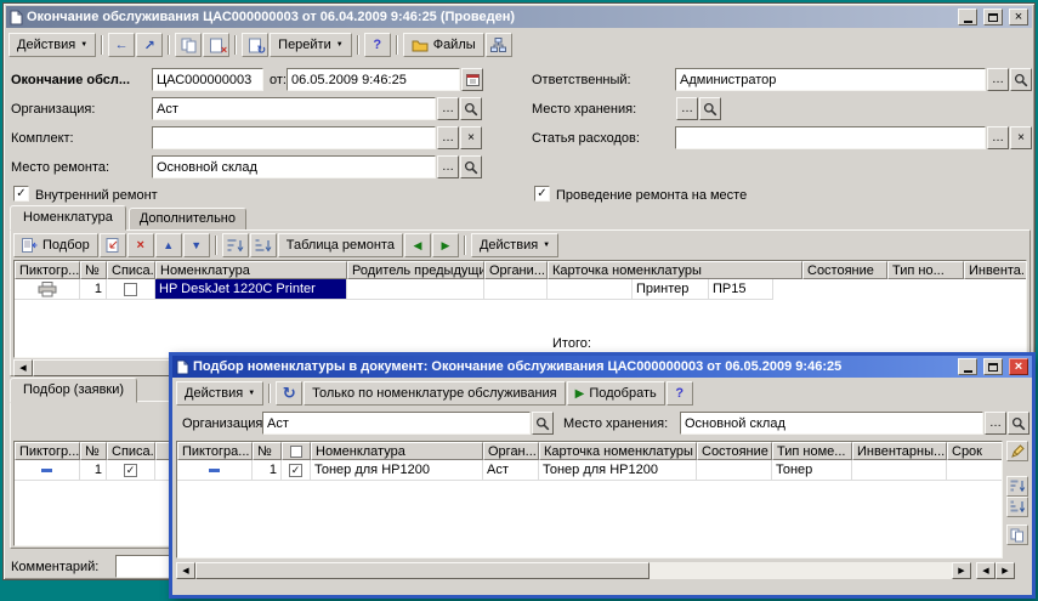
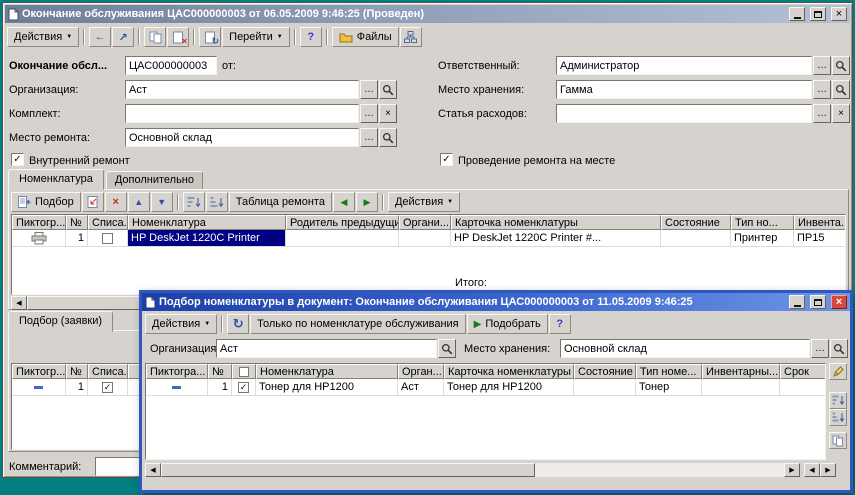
- Окончание обслуживания ЦАС000000003 от 06.04.2009 9:46:25 (Проведен)
+ Окончание обслуживания ЦАС000000003 от 06.05.2009 9:46:25 (Проведен)
  ×
  Действия
  ←
  ↗
  ×
  ↻
  Перейти
  ?
  Файлы
  Окончание обсл...
  ЦАС000000003
  от:
- 06.05.2009 9:46:25
  Ответственный:
  Администратор
  …
  Организация:
  Аст
  …
  Место хранения:
+ Гамма
  …
  Комплект:
  …
  ×
  Статья расходов:
  …
  ×
  Место ремонта:
  Основной склад
  …
  ✓
  Внутренний ремонт
  ✓
  Проведение ремонта на месте
  Номенклатура
  Дополнительно
  Подбор
  ×
  ▲
  ▼
  Таблица ремонта
  ◀
  ▶
  Действия
  Пиктогр...
  №
  Списа.
  Номенклатура
  Родитель предыдущи
  Органи...
  Карточка номенклатуры
  Состояние
  Тип но...
  Инвента.
  1
  HP DeskJet 1220C Printer
+ HP DeskJet 1220C Printer #...
  Принтер
  ПР15
  Итого:
  Подбор (заявки)
  Пиктогр...
  №
  Списа.
  1
  ✓
  Комментарий:
- Подбор номенклатуры в документ: Окончание обслуживания ЦАС000000003 от 06.05.2009 9:46:25
+ Подбор номенклатуры в документ: Окончание обслуживания ЦАС000000003 от 11.05.2009 9:46:25
  ×
  Действия
  ↻
  Только по номенклатуре обслуживания
  ▶
  Подобрать
  ?
  Организация
  Аст
  Место хранения:
  Основной склад
  …
  Пиктогра...
  №
  Номенклатура
  Орган...
  Карточка номенклатуры
  Состояние
  Тип номе...
  Инвентарны...
  Срок
  1
  ✓
  Тонер для HP1200
  Аст
  Тонер для HP1200
  Тонер
